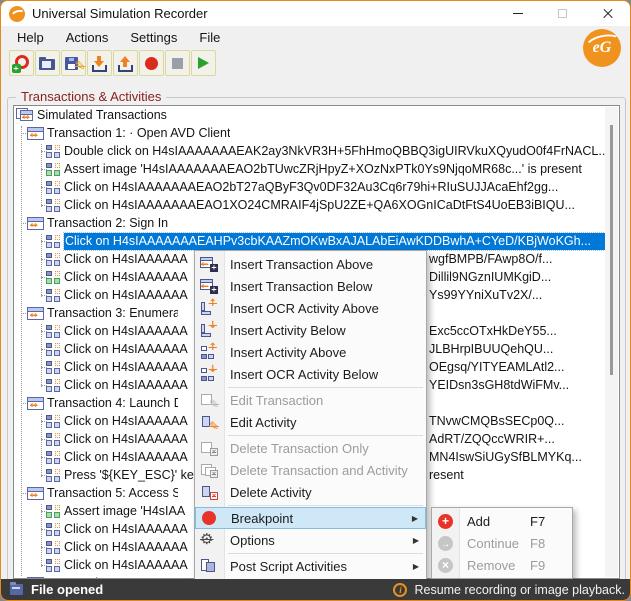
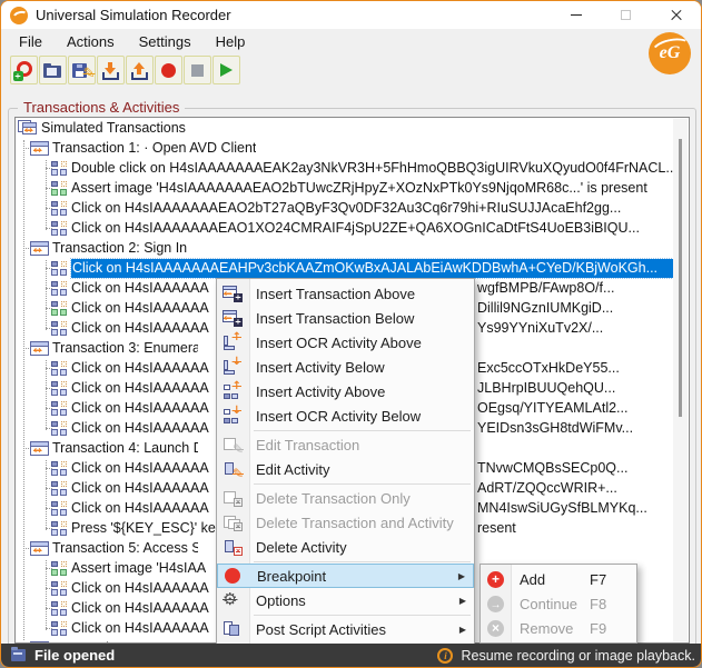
  Universal Simulation Recorder
- Help
+ File
  Actions
  Settings
- File
+ Help
  eG
  Transactions & Activities
  Simulated Transactions
  Transaction 1: · Open AVD Client
  Double click on H4sIAAAAAAAEAK2ay3NkVR3H+5FhHmoQBBQ3igUIRVkuXQyudO0f4FrNACL..
  Assert image 'H4sIAAAAAAAEAO2bTUwcZRjHpyZ+XOzNxPTk0Ys9NjqoMR68c...' is present
  Click on H4sIAAAAAAAEAO2bT27aQByF3Qv0DF32Au3Cq6r79hi+RIuSUJJAcaEhf2gg...
  Click on H4sIAAAAAAAEAO1XO24CMRAIF4jSpU2ZE+QA6XOGnICaDtFtS4UoEB3iBIQU...
  Transaction 2: Sign In
  Click on H4sIAAAAAAAEAHPv3cbKAAZmOKwBxAJALAbEiAwKDDBwhA+CYeD/KBjWoKGh...
  Click on H4sIAAAAAA
  wgfBMPB/FAwp8O/f...
  Click on H4sIAAAAAA
  Dillil9NGznIUMKgiD...
  Click on H4sIAAAAAA
  Ys99YYniXuTv2X/...
  Transaction 3: Enumera
  Click on H4sIAAAAAA
  Exc5ccOTxHkDeY55...
  Click on H4sIAAAAAA
  JLBHrpIBUUQehQU...
  Click on H4sIAAAAAA
  OEgsq/YITYEAMLAtl2...
  Click on H4sIAAAAAA
  YEIDsn3sGH8tdWiFMv...
  Transaction 4: Launch
  Click on H4sIAAAAAA
  TNvwCMQBsSECp0Q...
  Click on H4sIAAAAAA
  AdRT/ZQQccWRIR+...
  Click on H4sIAAAAAA
  MN4IswSiUGySfBLMYKq...
  Press '${KEY_ESC}' ke
  resent
  Transaction 5: Access S
  Assert image 'H4sIAA
  Click on H4sIAAAAAA
  Click on H4sIAAAAAA
  Click on H4sIAAAAAA
  Insert Transaction Above
  Insert Transaction Below
  Insert OCR Activity Above
  Insert Activity Below
  Insert Activity Above
  Insert OCR Activity Below
  Edit Transaction
  Edit Activity
  Delete Transaction Only
  Delete Transaction and Activity
  Delete Activity
  Breakpoint
  Options
  Post Script Activities
  Add
  F7
  Continue
  F8
  Remove
  F9
  File opened
  Resume recording or image playback.
